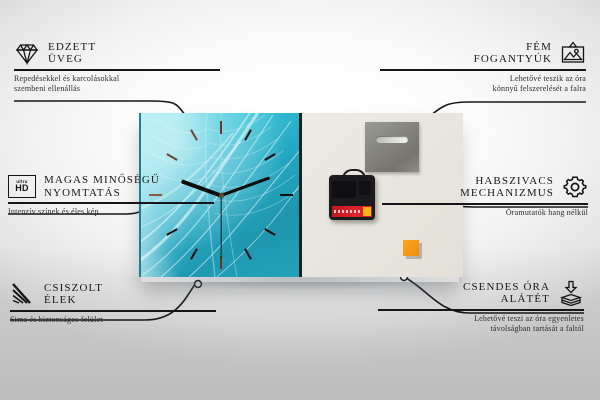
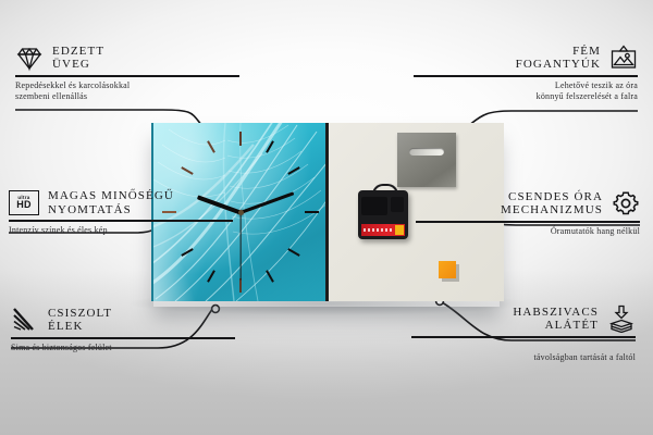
  EDZETT
  ÜVEG
  Repedésekkel és karcolásokkal
  szembeni ellenállás
  HD
  MAGAS MINŐSÉGŰ
  NYOMTATÁS
  Intenzív színek és éles kép
  CSISZOLT
  ÉLEK
  Sima és biztonságos felület
  FÉM
  FOGANTYÚK
  Lehetővé teszik az óra
  könnyű felszerelését a falra
- HABSZIVACS
+ CSENDES ÓRA
  MECHANIZMUS
  Óramutatók hang nélkül
- CSENDES ÓRA
+ HABSZIVACS
  ALÁTÉT
- Lehetővé teszi az óra egyenletes
  távolságban tartását a faltól
